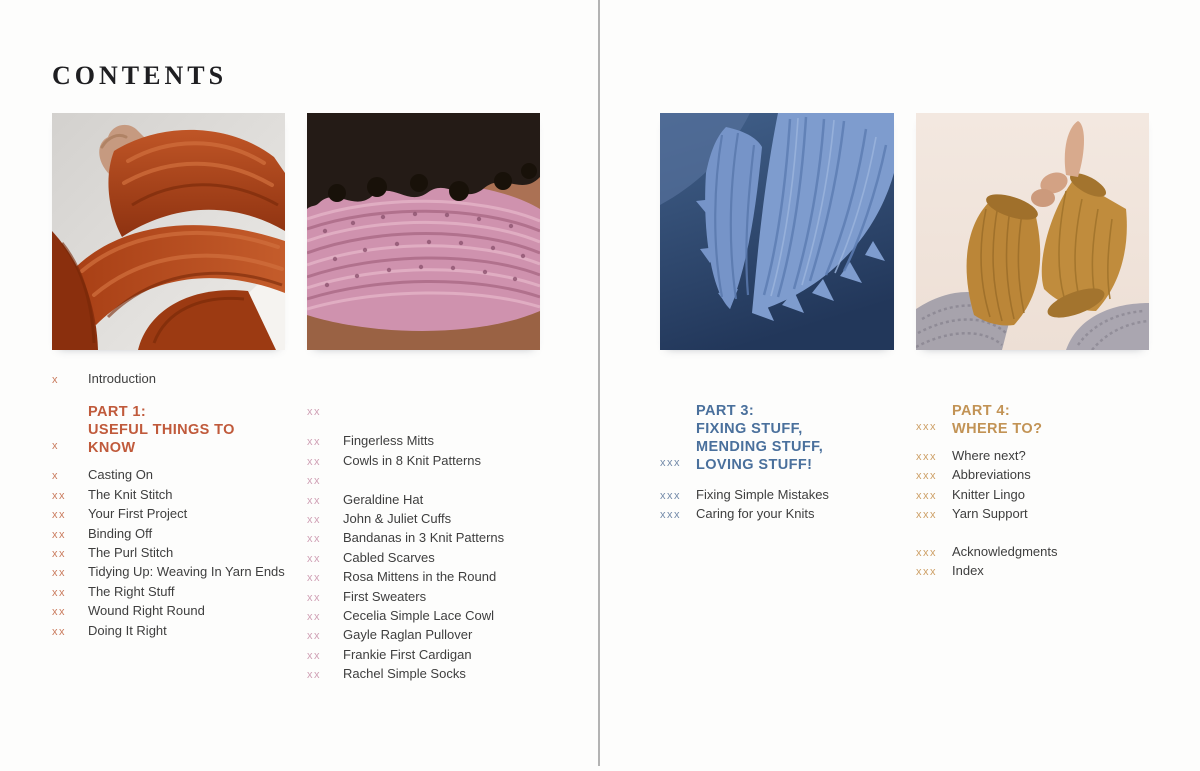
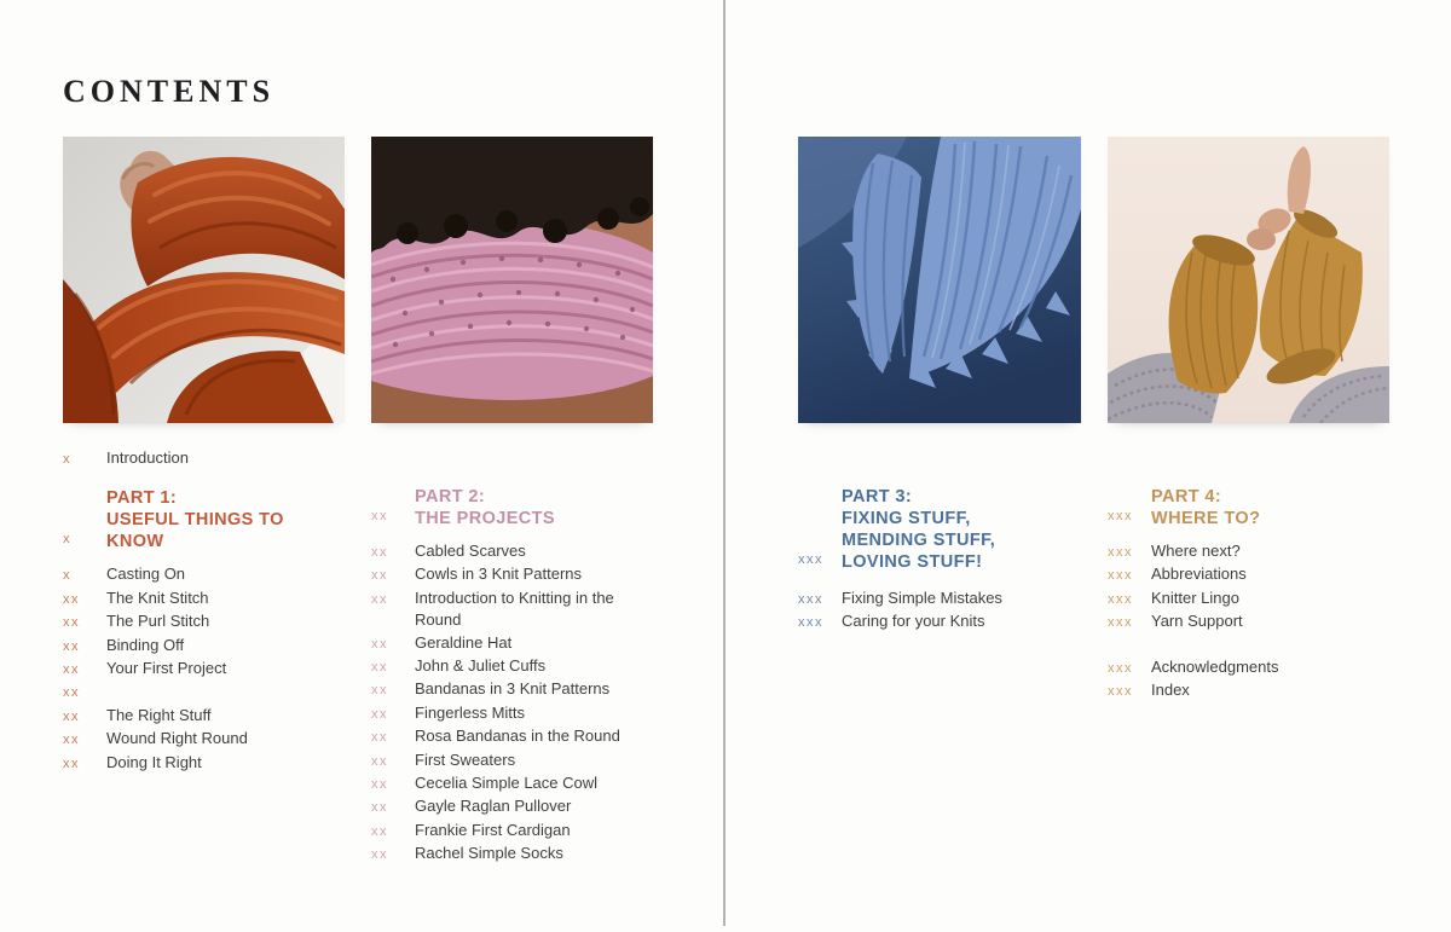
  CONTENTS
  x
  Introduction
  x
  PART 1:
  USEFUL THINGS TO KNOW
  x
  Casting On
  xx
  The Knit Stitch
  xx
- Your First Project
+ The Purl Stitch
  xx
  Binding Off
  xx
- The Purl Stitch
+ Your First Project
  xx
- Tidying Up: Weaving In Yarn Ends
  xx
  The Right Stuff
  xx
  Wound Right Round
  xx
  Doing It Right
  xx
+ PART 2:
+ THE PROJECTS
  xx
- Fingerless Mitts
+ Cabled Scarves
  xx
- Cowls in 8 Knit Patterns
+ Cowls in 3 Knit Patterns
  xx
+ Introduction to Knitting in the Round
  xx
  Geraldine Hat
  xx
  John & Juliet Cuffs
  xx
  Bandanas in 3 Knit Patterns
  xx
- Cabled Scarves
+ Fingerless Mitts
  xx
- Rosa Mittens in the Round
+ Rosa Bandanas in the Round
  xx
  First Sweaters
  xx
  Cecelia Simple Lace Cowl
  xx
  Gayle Raglan Pullover
  xx
  Frankie First Cardigan
  xx
  Rachel Simple Socks
  xxx
  PART 3:
  FIXING STUFF,
  MENDING STUFF,
  LOVING STUFF!
  xxx
  Fixing Simple Mistakes
  xxx
  Caring for your Knits
  xxx
  PART 4:
  WHERE TO?
  xxx
  Where next?
  xxx
  Abbreviations
  xxx
  Knitter Lingo
  xxx
  Yarn Support
  xxx
  Acknowledgments
  xxx
  Index
